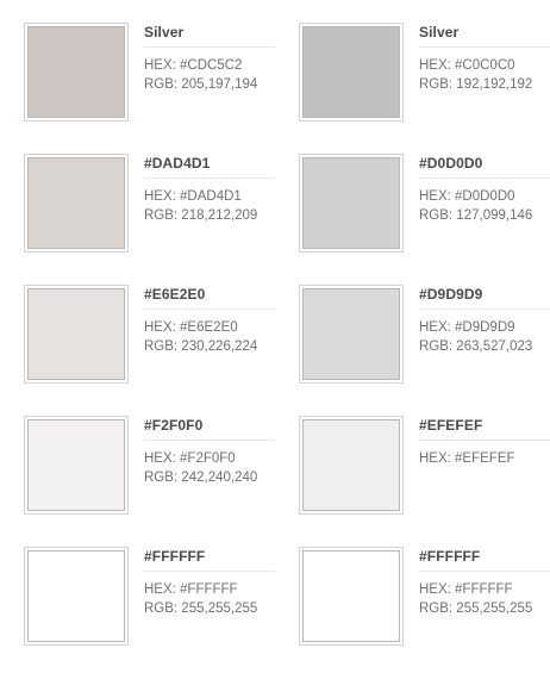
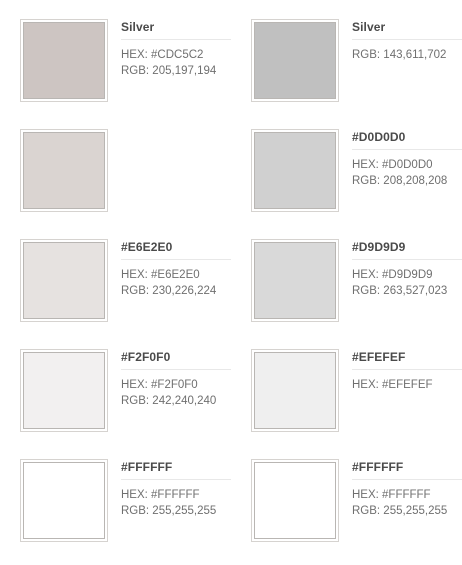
  Silver
  HEX: #CDC5C2
  RGB: 205,197,194
  Silver
- HEX: #C0C0C0
- RGB: 192,192,192
+ RGB: 143,611,702
- #DAD4D1
- HEX: #DAD4D1
- RGB: 218,212,209
  #D0D0D0
  HEX: #D0D0D0
- RGB: 127,099,146
+ RGB: 208,208,208
  #E6E2E0
  HEX: #E6E2E0
  RGB: 230,226,224
  #D9D9D9
  HEX: #D9D9D9
  RGB: 263,527,023
  #F2F0F0
  HEX: #F2F0F0
  RGB: 242,240,240
  #EFEFEF
  HEX: #EFEFEF
  #FFFFFF
  HEX: #FFFFFF
  RGB: 255,255,255
  #FFFFFF
  HEX: #FFFFFF
  RGB: 255,255,255
